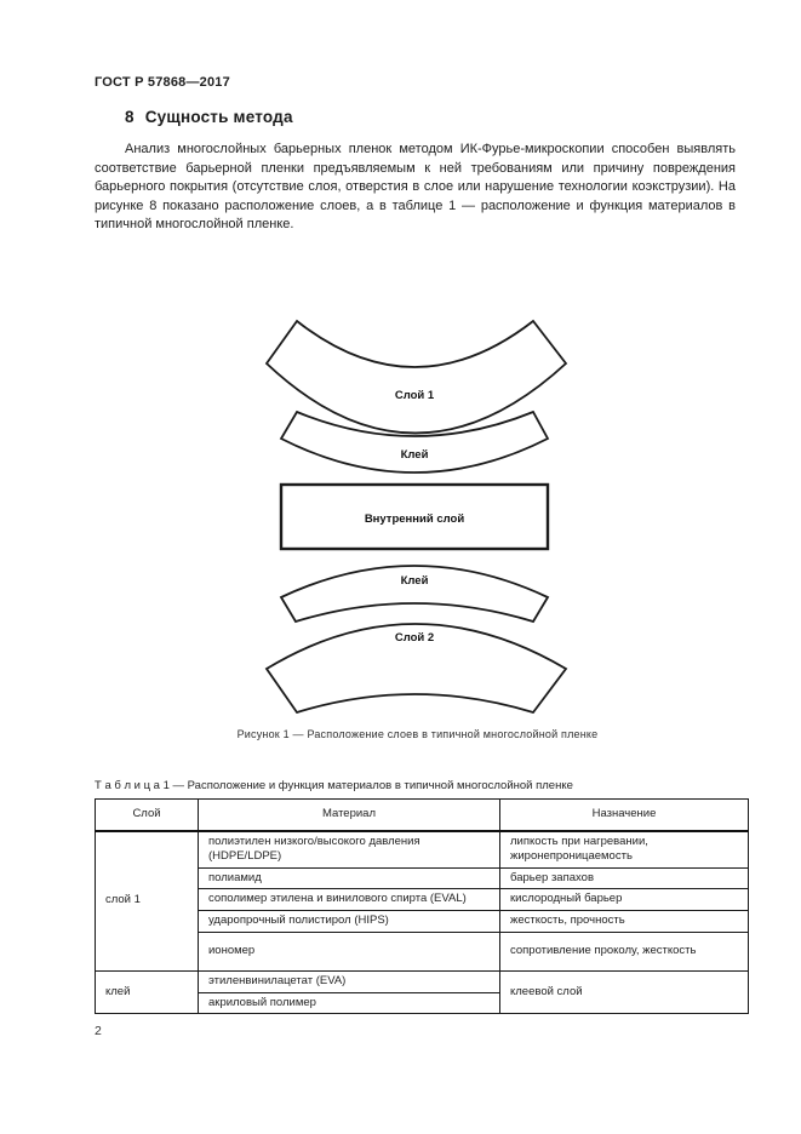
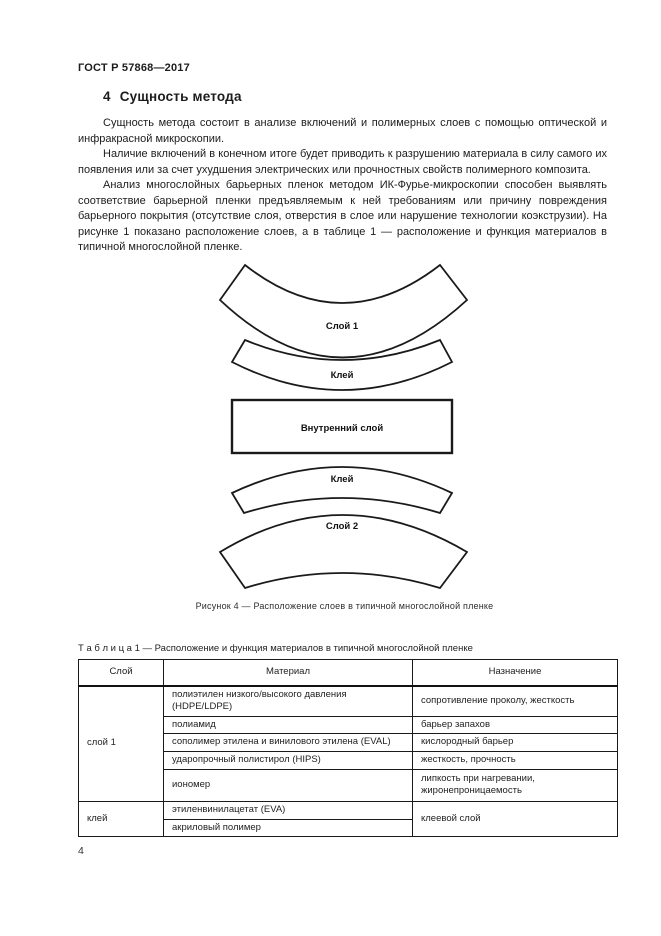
  ГОСТ Р 57868—2017
- 8 Сущность метода
+ 4 Сущность метода
+ Сущность метода состоит в анализе включений и полимерных слоев с помощью оптической и инфракрасной микроскопии.
+ Наличие включений в конечном итоге будет приводить к разрушению материала в силу самого их появления или за счет ухудшения электрических или прочностных свойств полимерного композита.
- Анализ многослойных барьерных пленок методом ИК-Фурье-микроскопии способен выявлять соответствие барьерной пленки предъявляемым к ней требованиям или причину повреждения барьерного покрытия (отсутствие слоя, отверстия в слое или нарушение технологии коэкструзии). На рисунке 8 показано расположение слоев, а в таблице 1 — расположение и функция материалов в типичной многослойной пленке.
+ Анализ многослойных барьерных пленок методом ИК-Фурье-микроскопии способен выявлять соответствие барьерной пленки предъявляемым к ней требованиям или причину повреждения барьерного покрытия (отсутствие слоя, отверстия в слое или нарушение технологии коэкструзии). На рисунке 1 показано расположение слоев, а в таблице 1 — расположение и функция материалов в типичной многослойной пленке.
  Слой 1
  Клей
  Внутренний слой
  Клей
  Слой 2
- Рисунок 1 — Расположение слоев в типичной многослойной пленке
+ Рисунок 4 — Расположение слоев в типичной многослойной пленке
  Т а б л и ц а 1 — Расположение и функция материалов в типичной многослойной пленке
  Слой	Материал	Назначение
- слой 1	полиэтилен низкого/высокого давления (HDPE/LDPE)	липкость при нагревании, жиронепроницаемость
+ слой 1	полиэтилен низкого/высокого давления (HDPE/LDPE)	сопротивление проколу, жесткость
  полиамид	барьер запахов
- сополимер этилена и винилового спирта (EVAL)	кислородный барьер
+ сополимер этилена и винилового этилена (EVAL)	кислородный барьер
  ударопрочный полистирол (HIPS)	жесткость, прочность
- иономер	сопротивление проколу, жесткость
+ иономер	липкость при нагревании, жиронепроницаемость
  клей	этиленвинилацетат (EVA)	клеевой слой
  акриловый полимер
- 2
+ 4
